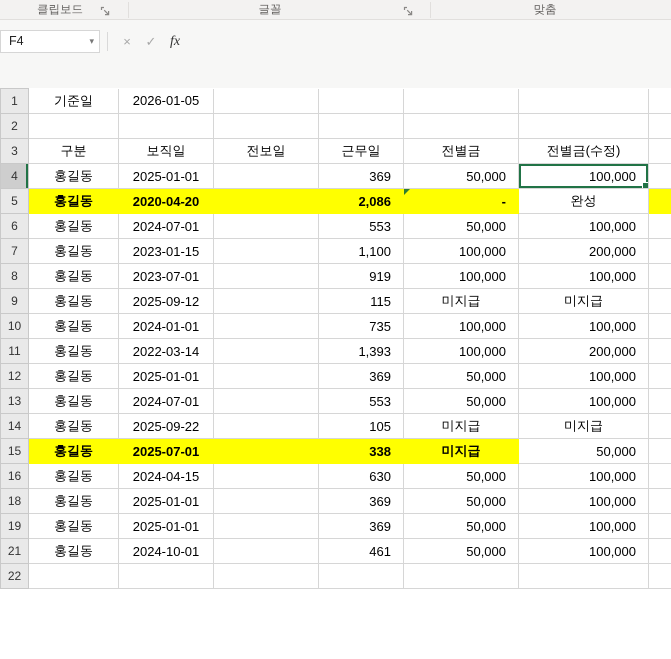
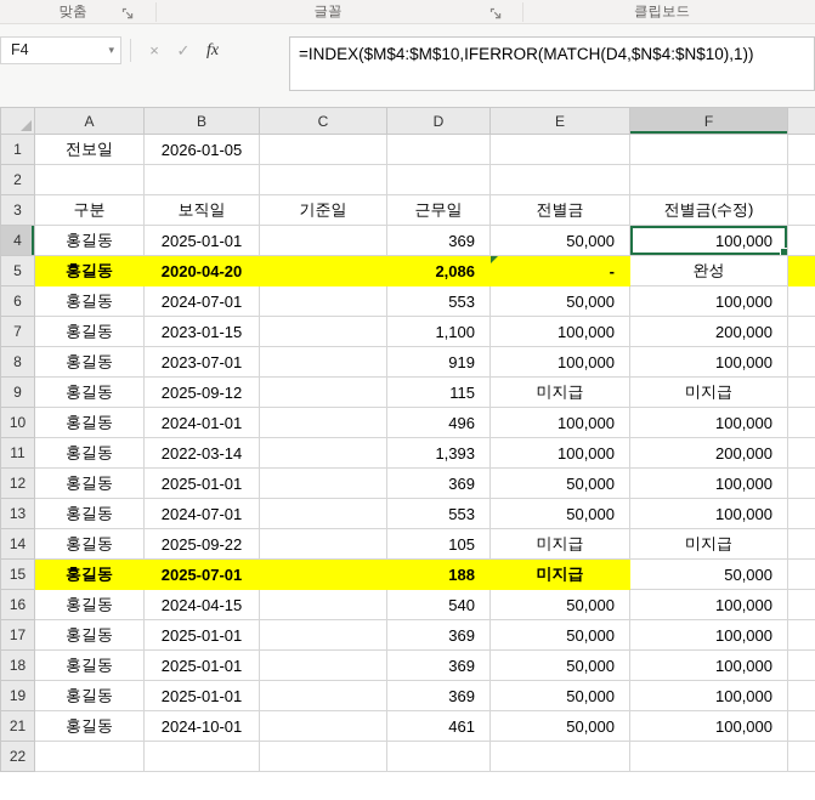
- 클립보드
+ 맞춤
  글꼴
- 맞춤
+ 클립보드
  F4
  ▾
  ×
  ✓
  fx
+ =INDEX($M$4:$M$10,IFERROR(MATCH(D4,$N$4:$N$10),1))
+ 	A	B	C	D	E	F
- 1	기준일	2026-01-05
+ 1	전보일	2026-01-05
  2
- 3	구분	보직일	전보일	근무일	전별금	전별금(수정)
+ 3	구분	보직일	기준일	근무일	전별금	전별금(수정)
  4	홍길동	2025-01-01		369	50,000	100,000
  5	홍길동	2020-04-20		2,086	-	완성
  6	홍길동	2024-07-01		553	50,000	100,000
  7	홍길동	2023-01-15		1,100	100,000	200,000
  8	홍길동	2023-07-01		919	100,000	100,000
  9	홍길동	2025-09-12		115	미지급	미지급
- 10	홍길동	2024-01-01		735	100,000	100,000
+ 10	홍길동	2024-01-01		496	100,000	100,000
  11	홍길동	2022-03-14		1,393	100,000	200,000
  12	홍길동	2025-01-01		369	50,000	100,000
  13	홍길동	2024-07-01		553	50,000	100,000
  14	홍길동	2025-09-22		105	미지급	미지급
- 15	홍길동	2025-07-01		338	미지급	50,000
+ 15	홍길동	2025-07-01		188	미지급	50,000
- 16	홍길동	2024-04-15		630	50,000	100,000
+ 16	홍길동	2024-04-15		540	50,000	100,000
+ 17	홍길동	2025-01-01		369	50,000	100,000
  18	홍길동	2025-01-01		369	50,000	100,000
  19	홍길동	2025-01-01		369	50,000	100,000
  21	홍길동	2024-10-01		461	50,000	100,000
  22
